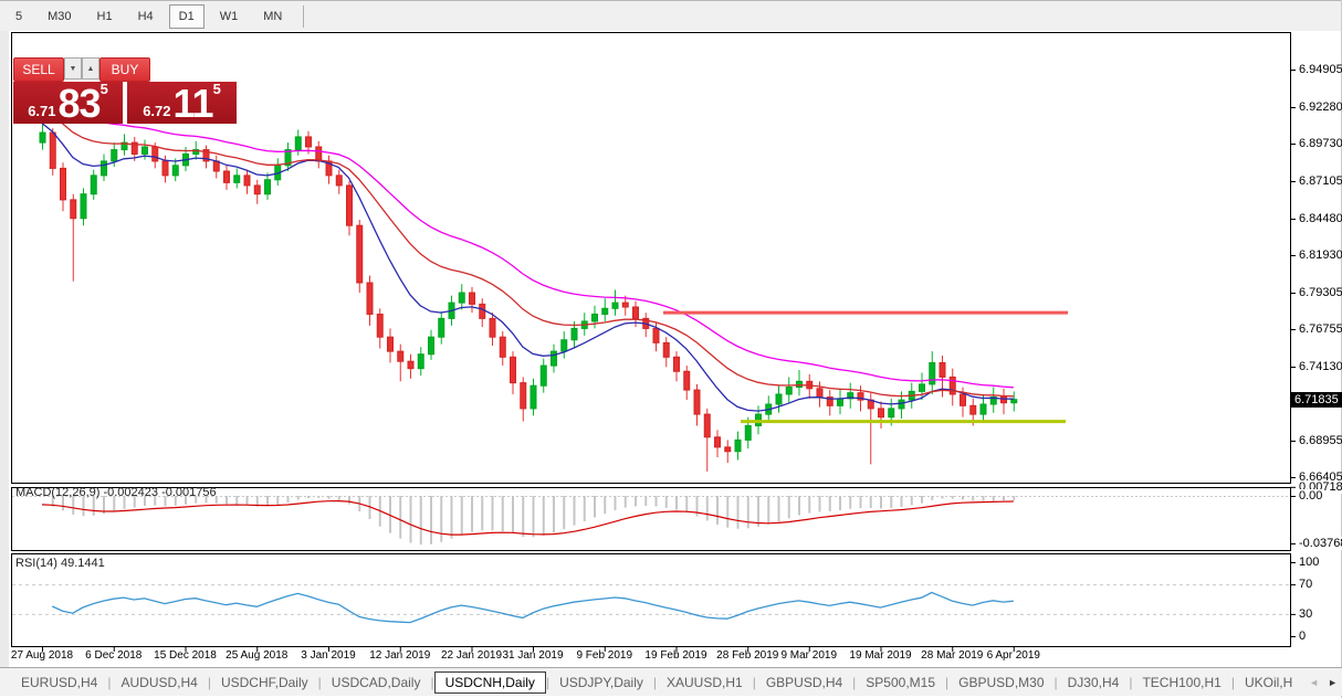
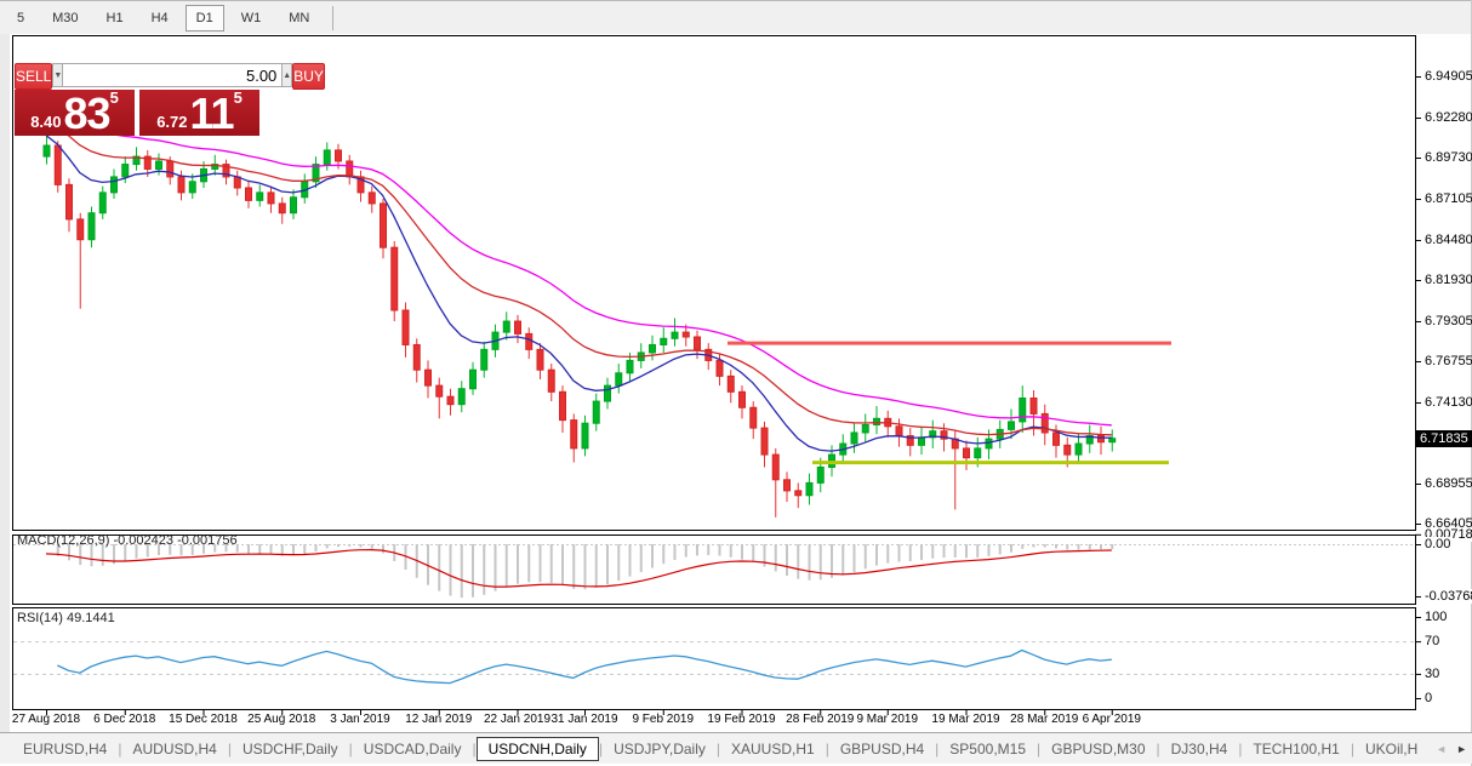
  5
  M30
  H1
  H4
  D1
  W1
  MN
  SELL
+ 5.00
  BUY
- 6.71
+ 8.40
  83
  5
  6.72
  11
  5
  MACD(12,26,9) -0.002423 -0.001756
  RSI(14) 49.1441
  6.71835
  6.94905
  6.92280
  6.89730
  6.87105
  6.84480
  6.81930
  6.79305
  6.76755
  6.74130
  6.68955
  6.66405
  0.00718
  0.00
  -0.0376
  100
  70
  30
  0
  27 Aug 2018
  6 Dec 2018
  15 Dec 2018
  25 Aug 2018
  3 Jan 2019
  12 Jan 2019
  22 Jan 2019
  31 Jan 2019
  9 Feb 2019
  19 Feb 2019
  28 Feb 2019
  9 Mar 2019
  19 Mar 2019
  28 Mar 2019
  6 Apr 2019
  EURUSD,H4
  |
  AUDUSD,H4
  |
  USDCHF,Daily
  |
  USDCAD,Daily
  |
  USDCNH,Daily
  |
  USDJPY,Daily
  |
  XAUUSD,H1
  |
  GBPUSD,H4
  |
  SP500,M15
  |
  GBPUSD,M30
  |
  DJ30,H4
  |
  TECH100,H1
  |
  UKOil,H
  ◄
  ►
